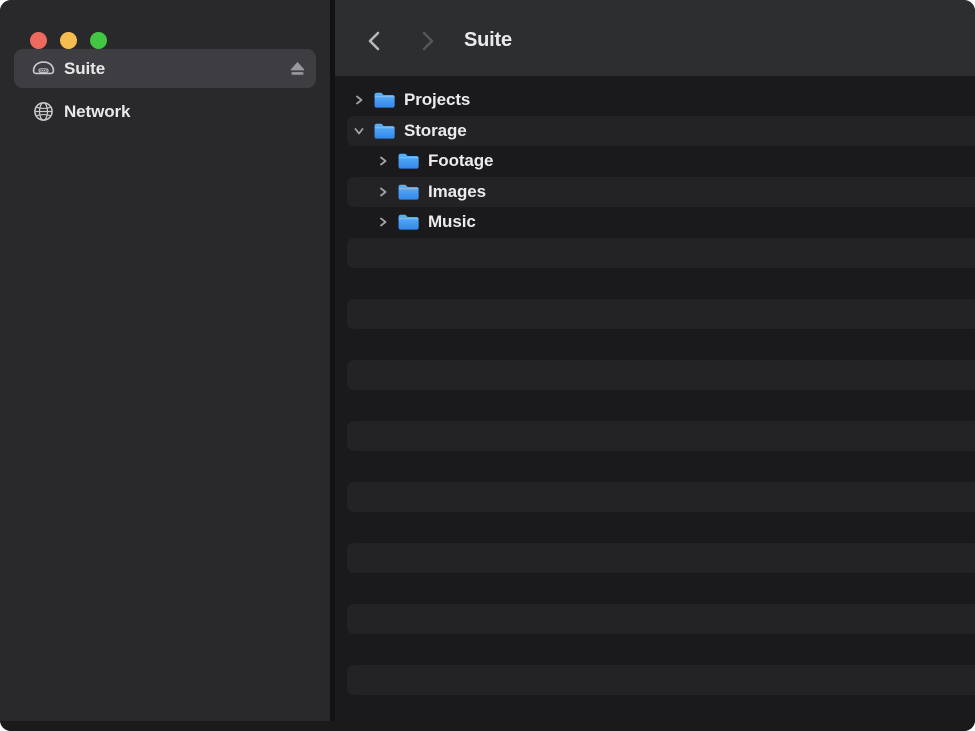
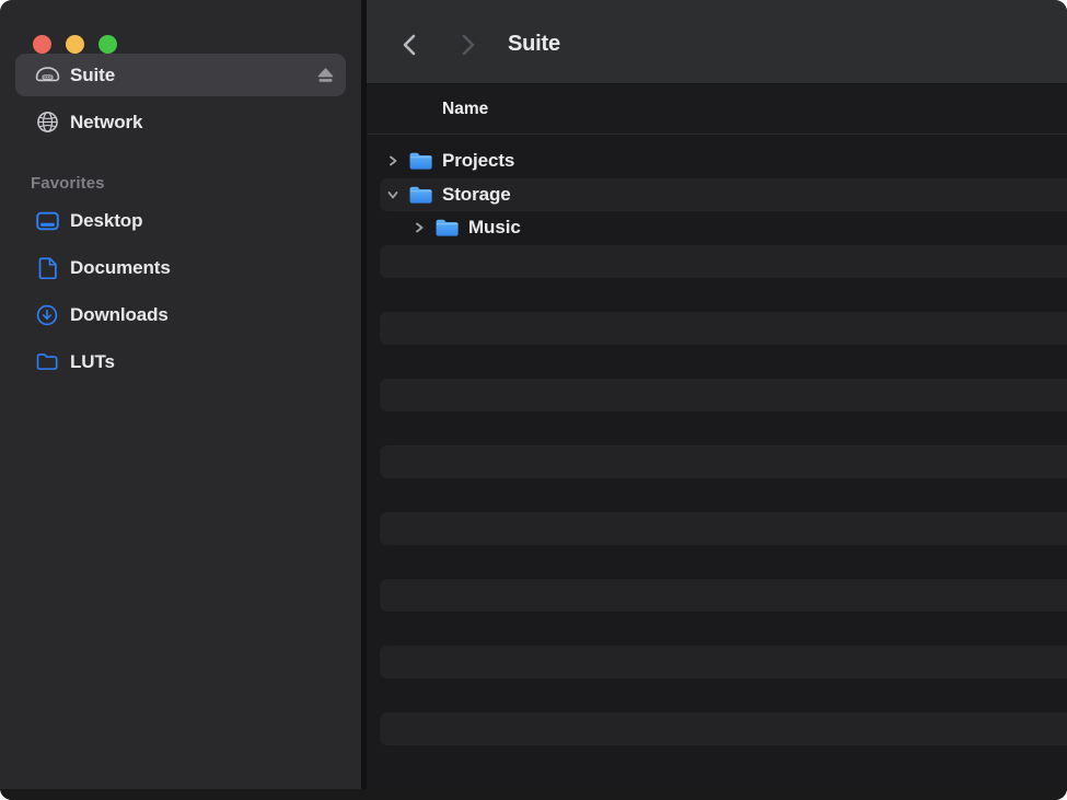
  Suite
  Network
+ Favorites
+ Desktop
+ Documents
+ Downloads
+ LUTs
  Suite
+ Name
  Projects
  Storage
- Footage
- Images
  Music
